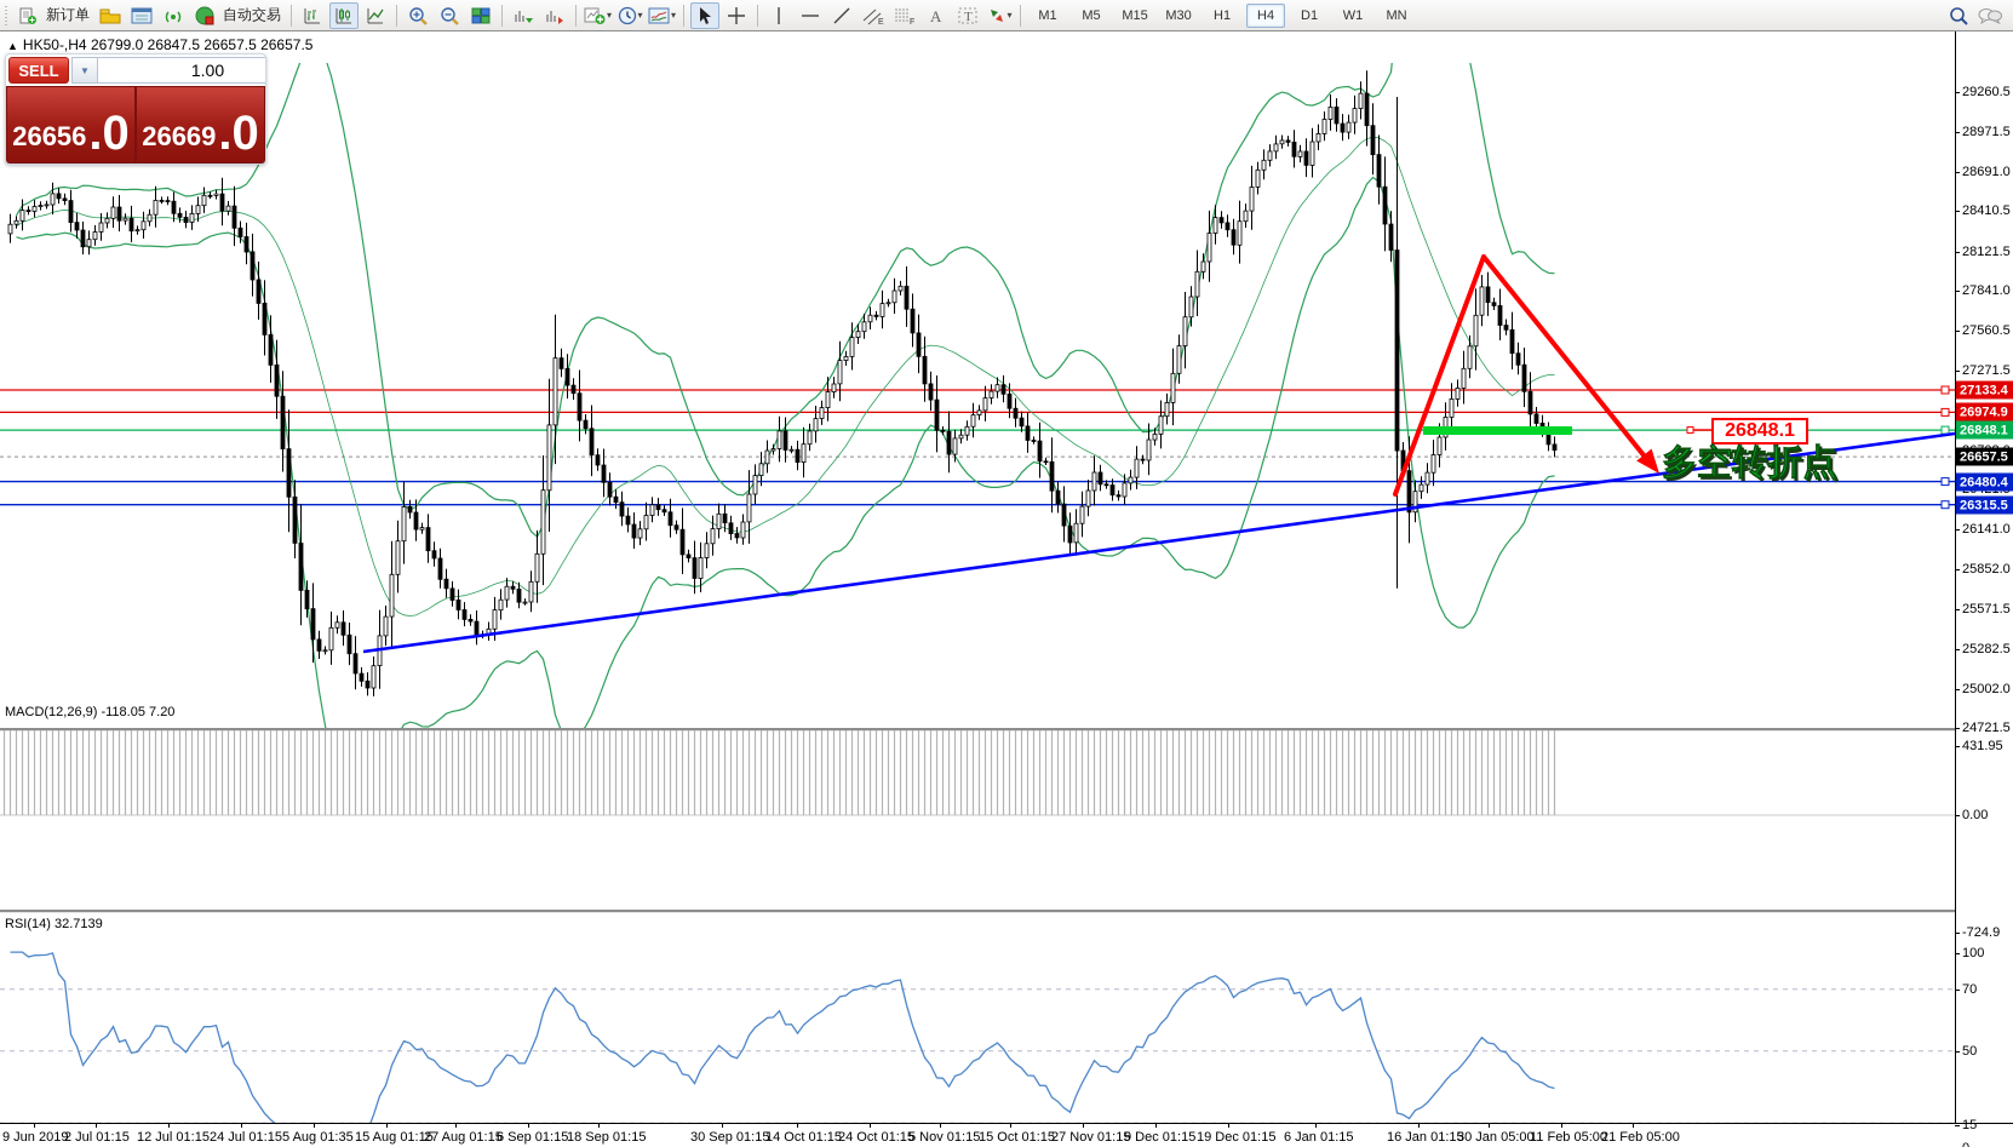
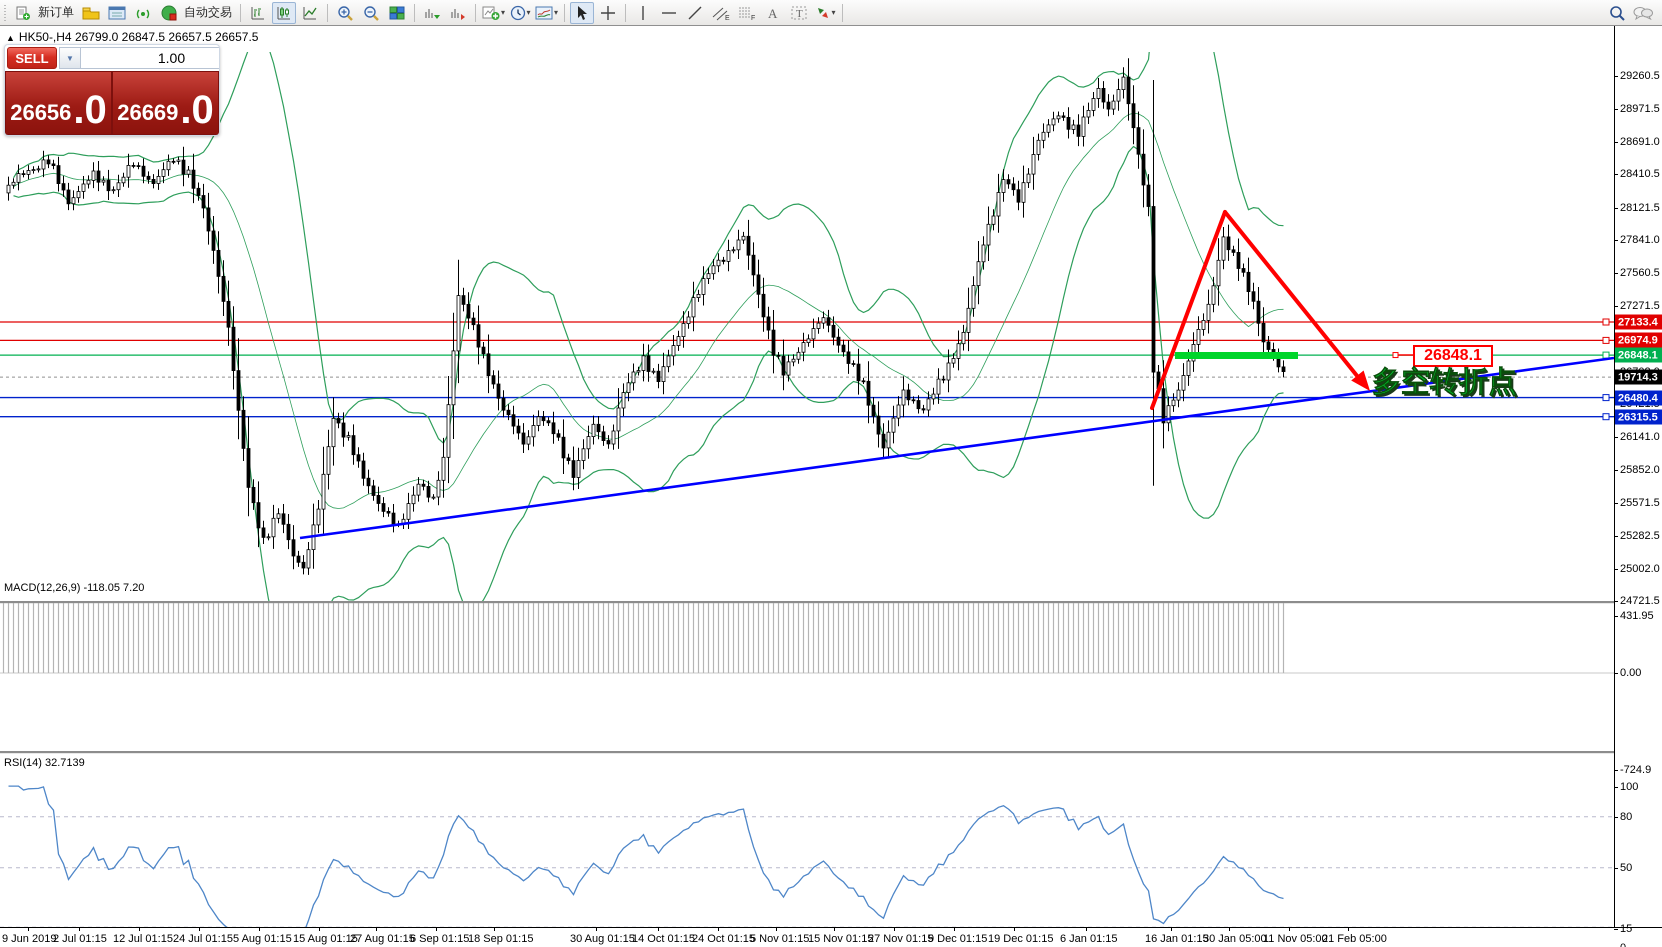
  新订单
  自动交易
  ▾
  ▾
  ▾
  A
  T
  ▾
- M1 M5 M15 M30 H1 H4 D1 W1 MN
  29260.5
  28971.5
  28691.0
  28410.5
  28121.5
  27841.0
  27560.5
  27271.5
  26141.0
  25852.0
  25571.5
  25282.5
  25002.0
  24721.5
  431.95
  0.00
  -724.9
  100
- 70
+ 80
  50
  15
  27133.4
  26974.9
  26848.1
- 26657.5
+ 19714.3
  26480.4
  26315.5
  9 Jun 2019
  2 Jul 01:15
  12 Jul 01:15
  24 Jul 01:15
- 5 Aug 01:35
+ 5 Aug 01:15
  15 Aug 01:15
  27 Aug 01:15
  6 Sep 01:15
  18 Sep 01:15
- 30 Sep 01:15
+ 30 Aug 01:15
  14 Oct 01:15
  24 Oct 01:15
  5 Nov 01:15
- 15 Oct 01:15
+ 15 Nov 01:15
  27 Nov 01:15
  9 Dec 01:15
  19 Dec 01:15
  6 Jan 01:15
  16 Jan 01:15
  30 Jan 05:00
- 11 Feb 05:00
+ 11 Nov 05:00
  21 Feb 05:00
  ▲ HK50-,H4 26799.0 26847.5 26657.5 26657.5
  SELL
  ▼
  1.00
  26656
  .0
  26669
  .0
  MACD(12,26,9) -118.05 7.20
  RSI(14) 32.7139
  26848.1
  多空转折点
